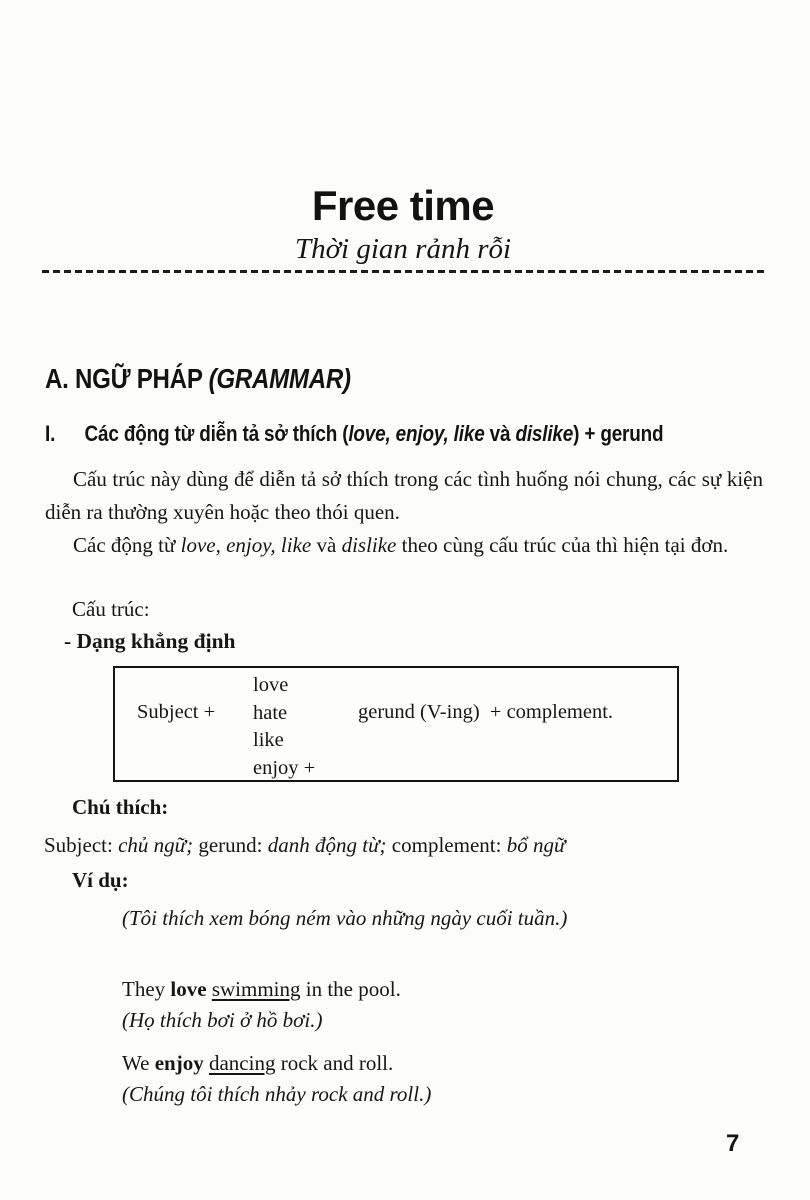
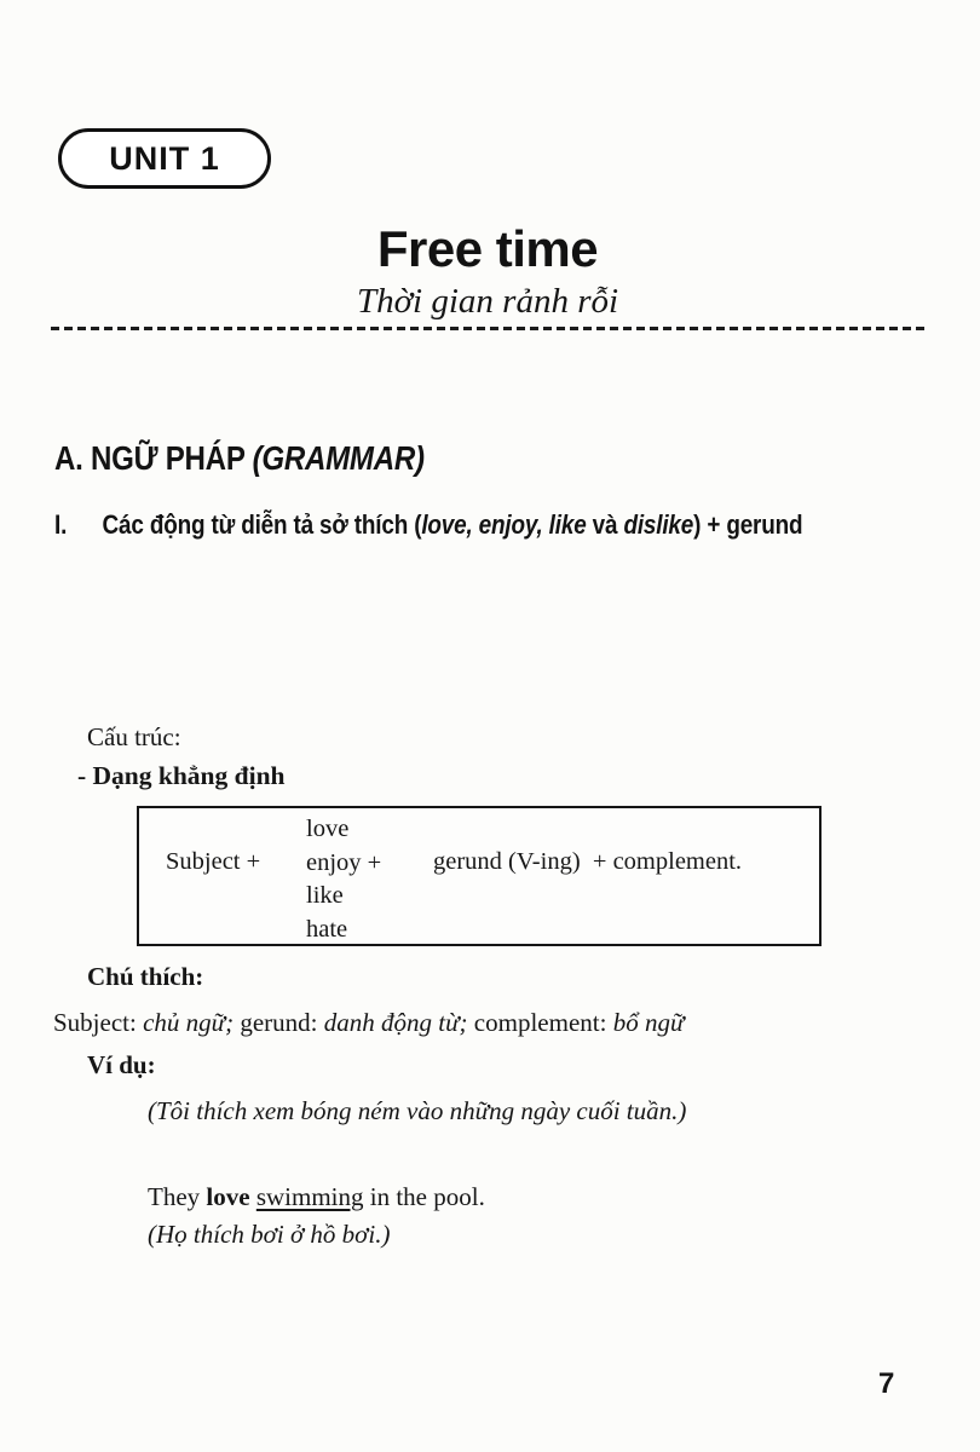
+ UNIT 1
  Free time
  Thời gian rảnh rỗi
  A. NGỮ PHÁP (GRAMMAR)
  I.
  Các động từ diễn tả sở thích (love, enjoy, like và dislike) + gerund
- Cấu trúc này dùng để diễn tả sở thích trong các tình huống nói chung, các sự kiện diễn ra thường xuyên hoặc theo thói quen.
- Các động từ love, enjoy, like và dislike theo cùng cấu trúc của thì hiện tại đơn.
  Cấu trúc:
  - Dạng khẳng định
  Subject +
  love
- hate
+ enjoy +
  like
- enjoy +
+ hate
  gerund (V-ing) + complement.
  Chú thích:
  Subject: chủ ngữ; gerund: danh động từ; complement: bổ ngữ
  Ví dụ:
  (Tôi thích xem bóng ném vào những ngày cuối tuần.)
  They love swimming in the pool.
  (Họ thích bơi ở hồ bơi.)
- We enjoy dancing rock and roll.
- (Chúng tôi thích nhảy rock and roll.)
  7
